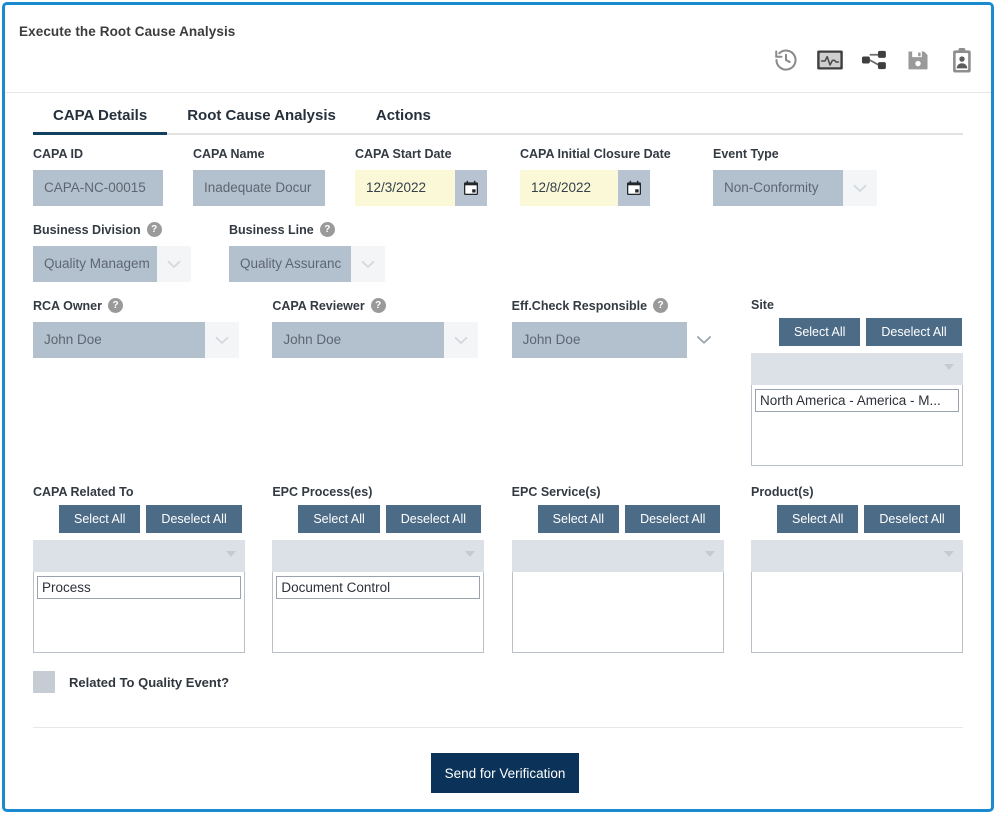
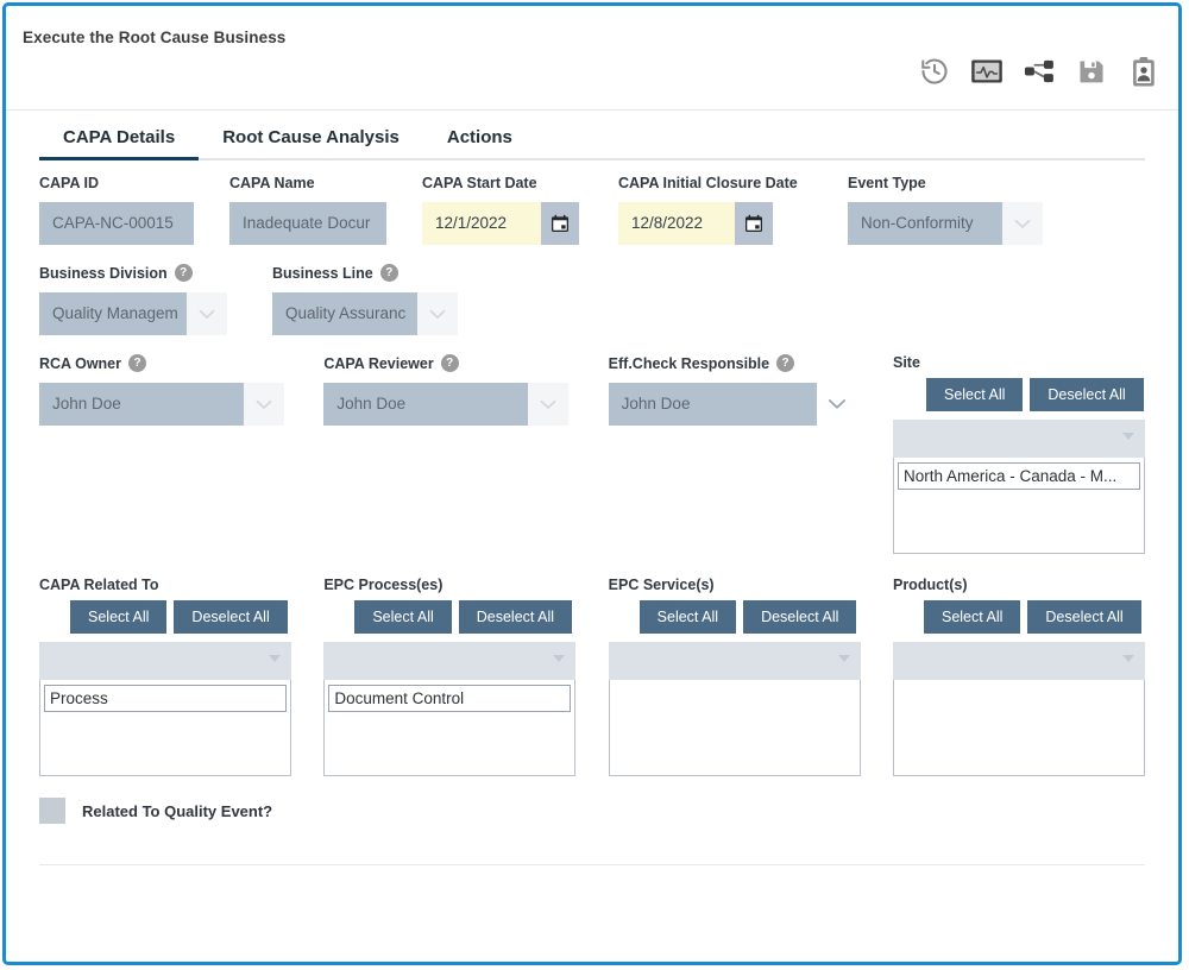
- Execute the Root Cause Analysis
+ Execute the Root Cause Business
  CAPA Details
  Root Cause Analysis
  Actions
  CAPA ID
  CAPA-NC-00015
  CAPA Name
  Inadequate Docur
  CAPA Start Date
- 12/3/2022
+ 12/1/2022
  CAPA Initial Closure Date
  12/8/2022
  Event Type
  Non-Conformity
  Business Division
  ?
  Quality Managem
  Business Line
  ?
  Quality Assuranc
  RCA Owner
  ?
  John Doe
  CAPA Reviewer
  ?
  John Doe
  Eff.Check Responsible
  ?
  John Doe
  Site
  Select All
  Deselect All
- North America - America - M...
+ North America - Canada - M...
  CAPA Related To
  Select All
  Deselect All
  Process
  EPC Process(es)
  Select All
  Deselect All
  Document Control
  EPC Service(s)
  Select All
  Deselect All
  Product(s)
  Select All
  Deselect All
  Related To Quality Event?
- Send for Verification
